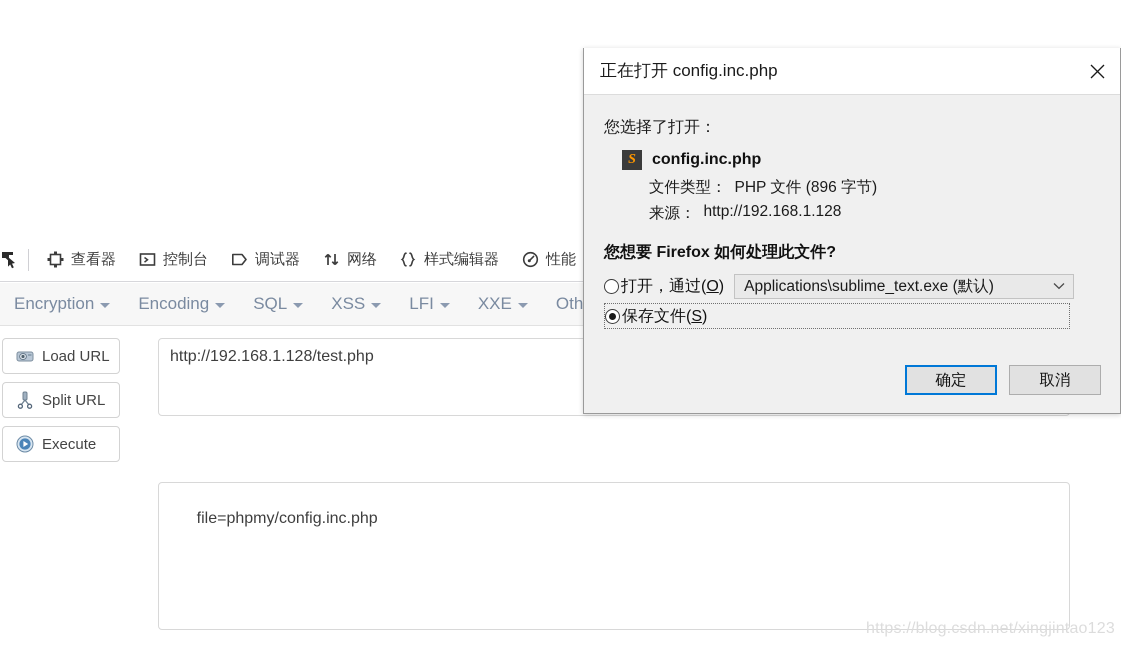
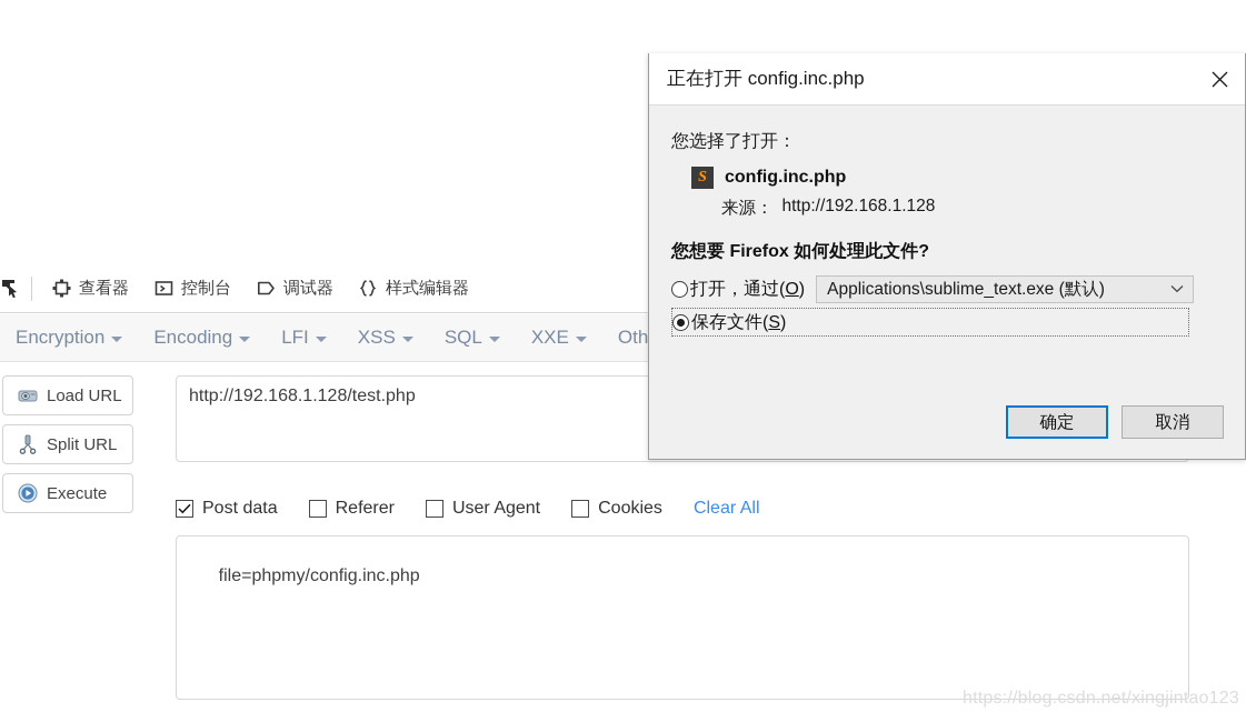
  查看器
  控制台
  调试器
- 网络
  样式编辑器
- 性能
  Encryption
  Encoding
- SQL
+ LFI
  XSS
- LFI
+ SQL
  XXE
  Oth
  Load URL
  Split URL
  Execute
  http://192.168.1.128/test.php
+ Post data
+ Referer
+ User Agent
+ Cookies
+ Clear All
  file=phpmy/config.inc.php
  https://blog.csdn.net/xingjintao123
  正在打开 config.inc.php
  您选择了打开：
  S
  config.inc.php
- 文件类型：
- PHP 文件 (896 字节)
  来源：
  http://192.168.1.128
  您想要 Firefox 如何处理此文件?
  打开，通过(O)
  Applications\sublime_text.exe (默认)
  保存文件(S)
  确定
  取消
